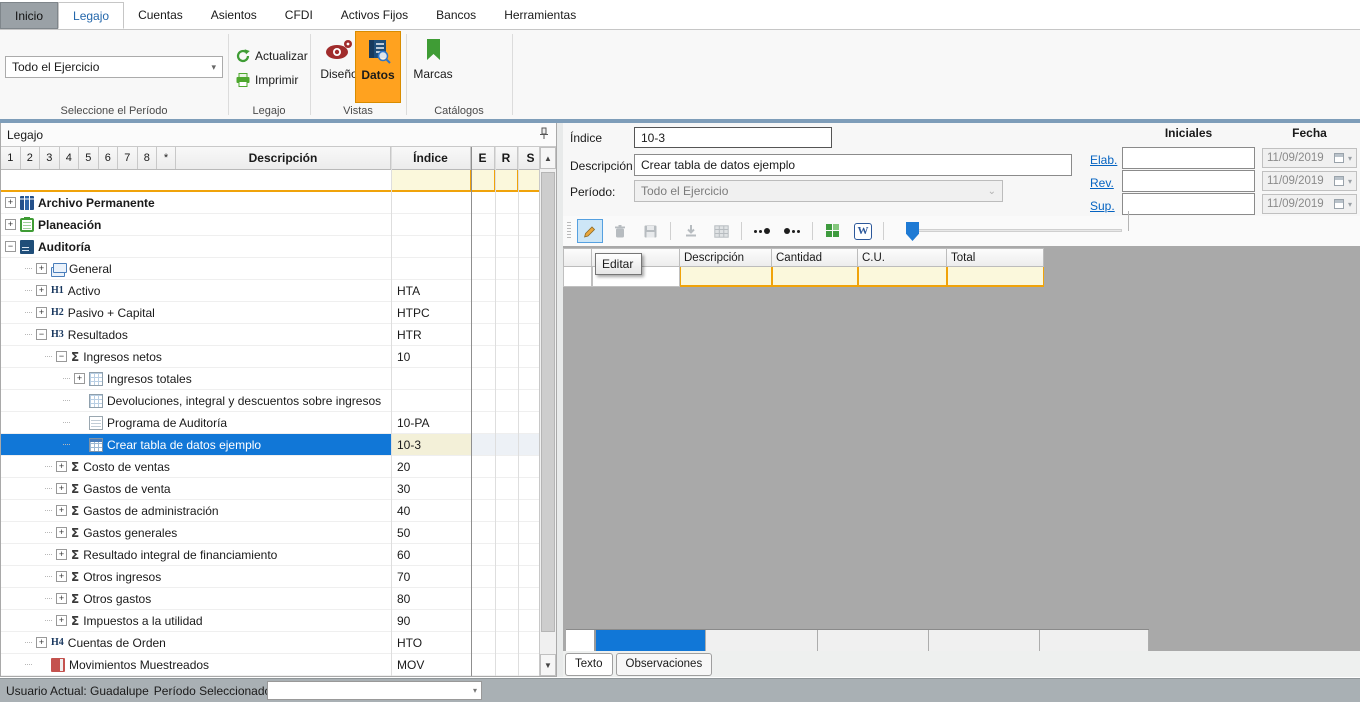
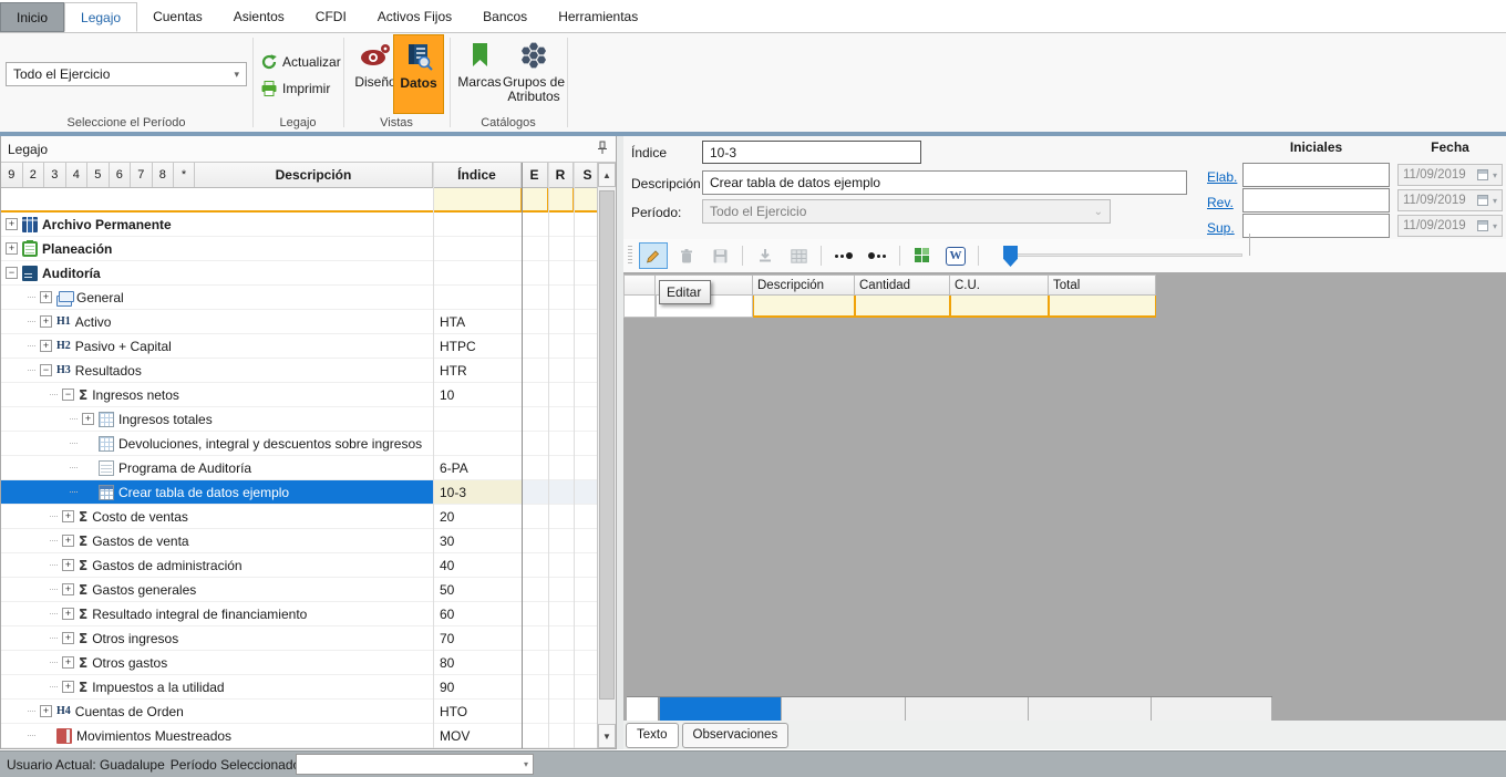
  Inicio
  Legajo
  Cuentas
  Asientos
  CFDI
  Activos Fijos
  Bancos
  Herramientas
  Todo el Ejercicio
  ▾
  Seleccione el Período
  Actualizar
  Imprimir
  Legajo
  Diseñ
  Datos
  Vistas
  Marcas
+ Grupos de
+ Atributos
  Catálogos
  Legajo
- 1
+ 9
  2
  3
  4
  5
  6
  7
  8
  *
  Descripción
  Índice
  E
  R
  S
  +
  Archivo Permanente
  +
  Planeación
  −
  Auditoría
  +
  General
  +
  H1
  Activo
  HTA
  +
  H2
  Pasivo + Capital
  HTPC
  −
  H3
  Resultados
  HTR
  −
  Σ
  Ingresos netos
  10
  +
  Ingresos totales
  Devoluciones, integral y descuentos sobre ingresos
  Programa de Auditoría
- 10-PA
+ 6-PA
  Crear tabla de datos ejemplo
  10-3
  +
  Σ
  Costo de ventas
  20
  +
  Σ
  Gastos de venta
  30
  +
  Σ
  Gastos de administración
  40
  +
  Σ
  Gastos generales
  50
  +
  Σ
  Resultado integral de financiamiento
  60
  +
  Σ
  Otros ingresos
  70
  +
  Σ
  Otros gastos
  80
  +
  Σ
  Impuestos a la utilidad
  90
  +
  H4
  Cuentas de Orden
  HTO
  Movimientos Muestreados
  MOV
  ▲
  ▼
  Índice
  10-3
  Descripción
  Crear tabla de datos ejemplo
  Período:
  Todo el Ejercicio
  ⌄
  Iniciales
  Fecha
  Elab.
  Rev.
  Sup.
  11/09/2019
  ▾
  11/09/2019
  ▾
  11/09/2019
  ▾
  W
  Descripción
  Cantidad
  C.U.
  Total
  Editar
  Texto
  Observaciones
  Usuario Actual: Guadalupe
  Período Seleccionad
  ▾
